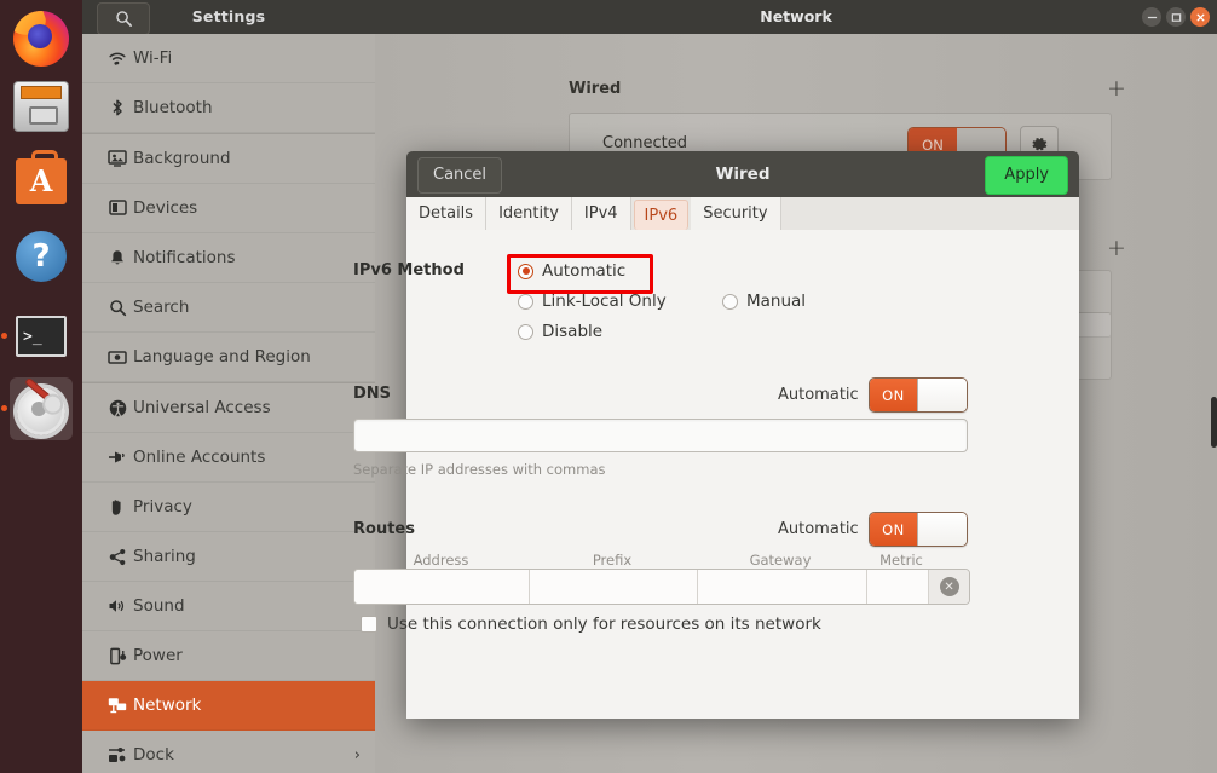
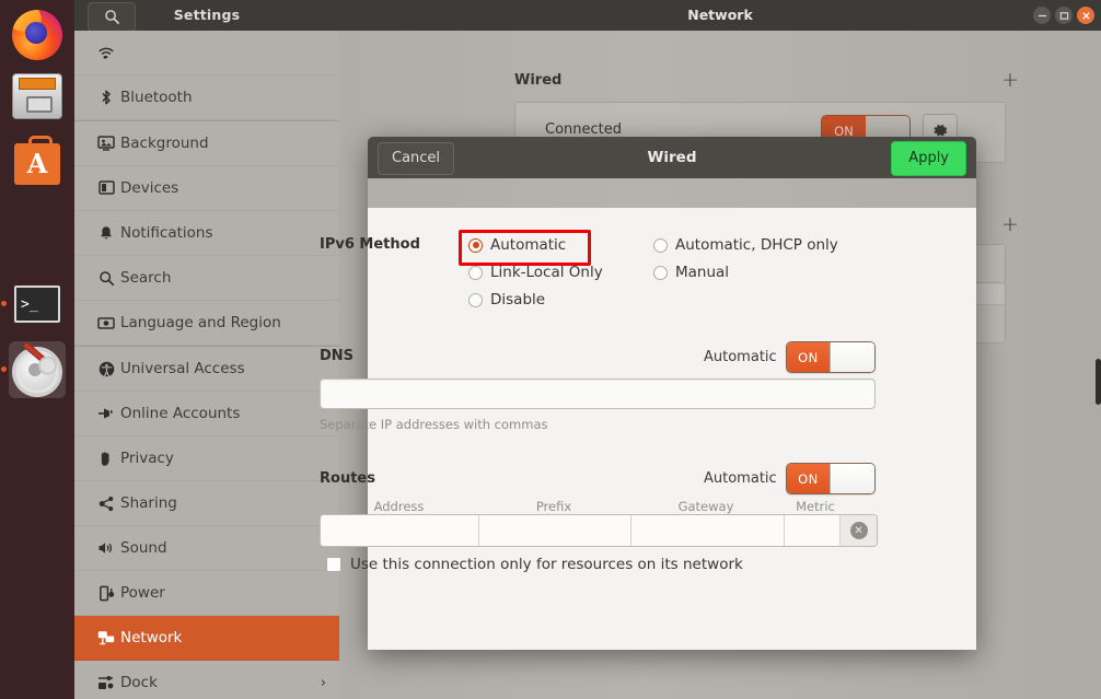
- ?
  >_
  Settings
  Network
- Wi-Fi
  Bluetooth
  Background
  Devices
  Notifications
  Search
  Language and Region
  Universal Access
  Online Accounts
  Privacy
  Sharing
  Sound
  Power
  Network
  Dock
  ›
  Wired
  +
  Connected
  ON
  +
  Wired
  Cancel
  Apply
- Details
- Identity
- IPv4
- IPv6
- Security
  IPv6 Method
  Automatic
+ Automatic, DHCP only
  Link-Local Only
  Manual
  Disable
  DNS
  Automatic
  ON
  Separate IP addresses with commas
  Routes
  Automatic
  ON
  Address
  Prefix
  Gateway
  Metric
  ✕
  Use this connection only for resources on its network
